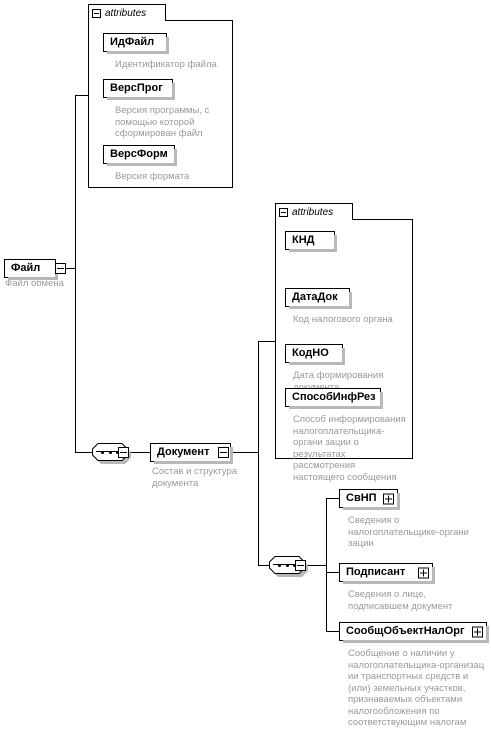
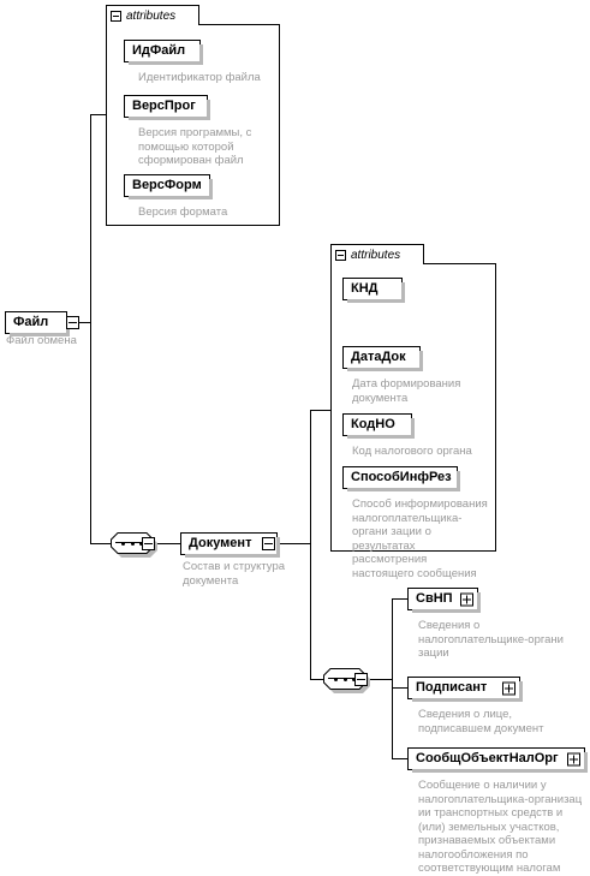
  Файл
  Файл обмена
  attributes
  ИдФайл
  Идентификатор файла
  ВерсПрог
  Версия программы, с помощью которой сформирован файл
  ВерсФорм
  Версия формата
  Документ
  Состав и структура документа
  attributes
  КНД
  ДатаДок
- Код налогового органа
+ Дата формирования документа
  КодНО
- Дата формирования документа
+ Код налогового органа
  СпособИнфРез
  Способ информирования налогоплательщика-органи зации о результатах рассмотрения настоящего сообщения
  СвНП
  Сведения о налогоплательщике-органи зации
  Подписант
  Сведения о лице, подписавшем документ
  СообщОбъектНалОрг
  Сообщение о наличии у налогоплательщика-организац ии транспортных средств и (или) земельных участков, признаваемых объектами налогообложения по соответствующим налогам
